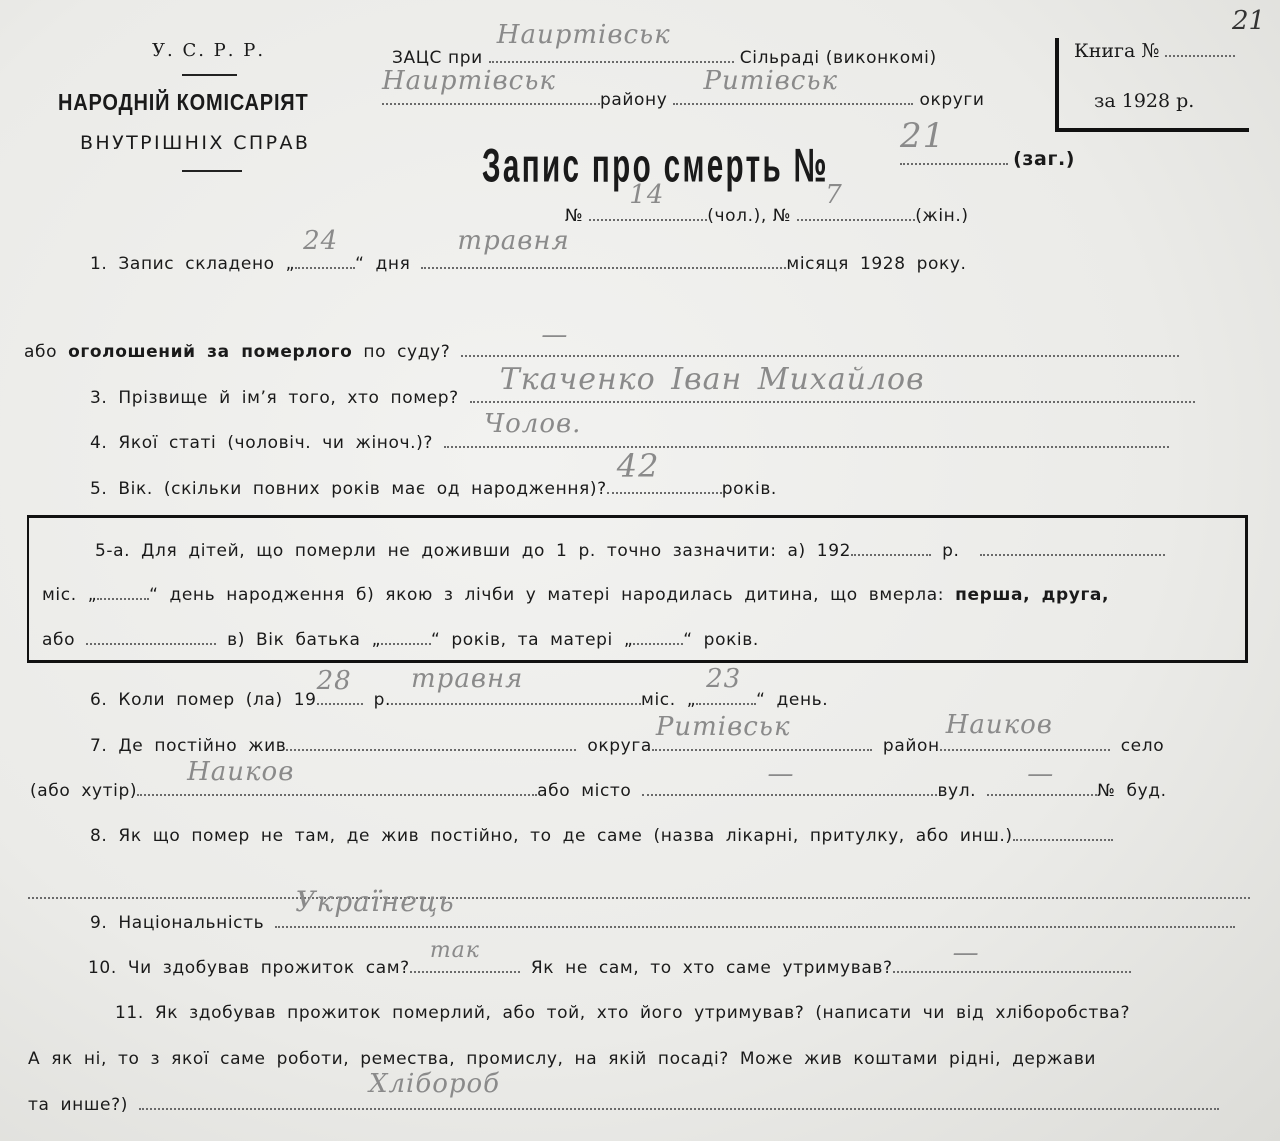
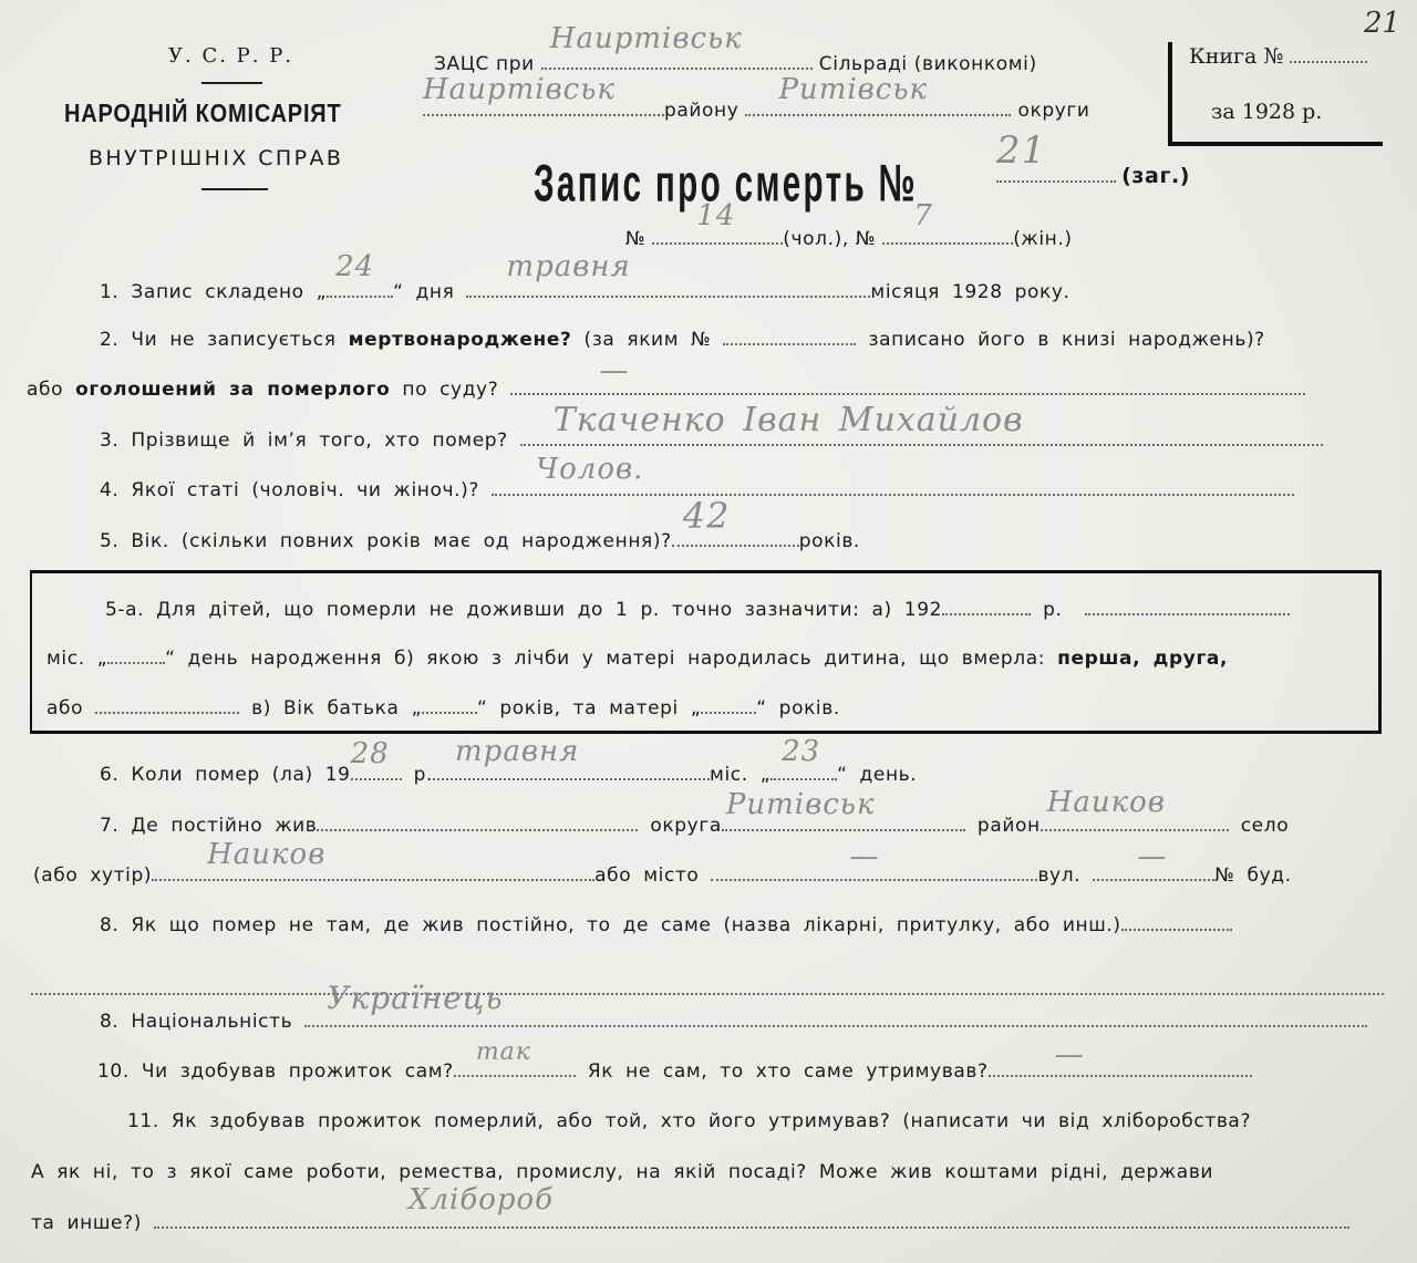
  У. С. Р. Р.
  НАРОДНІЙ КОМІСАРІЯТ
  ВНУТРІШНІХ СПРАВ
  21
  Книга №
  за 1928 р.
  ЗАЦС при
  Наиртівськ
  Сільраді (виконкомі)
  Наиртівськ
  району
  Ритівськ
  округи
  Запис про смерть №
  21
  (заг.)
  №
  14
  (чол.), №
  7
  (жін.)
  1. Запис складено „
  24
  “ дня
  травня
  місяця 1928 року.
+ 2. Чи не записується мертвонароджене? (за яким № записано його в книзі народжень)?
  або оголошений за померлого по суду?
  —
  3. Прізвище й ім’я того, хто помер?
  Ткаченко Іван Михайлов
  4. Якої статі (чоловіч. чи жіноч.)?
  Чолов.
  5. Вік. (скільки повних років має од народження)?
  42
  років.
  5-а. Для дітей, що померли не доживши до 1 р. точно зазначити: а) 192 р.
  міс. „ “ день народження б) якою з лічби у матері народилась дитина, що вмерла: перша, друга,
  або в) Вік батька „ “ років, та матері „ “ років.
  6. Коли помер (ла) 19
  28
  р.
  травня
  міс. „
  23
  “ день.
  7. Де постійно жив округа
  Ритівськ
  район
  Наиков
  село
  (або хутір)
  Наиков
  або місто
  —
  вул.
  —
  № буд.
  8. Як що помер не там, де жив постійно, то де саме (назва лікарні, притулку, або инш.)
- 9. Національність
+ 8. Національність
  Українець
  10. Чи здобував прожиток сам?
  так
  Як не сам, то хто саме утримував?
  —
  11. Як здобував прожиток померлий, або той, хто його утримував? (написати чи від хліборобства?
  А як ні, то з якої саме роботи, ремества, промислу, на якій посаді? Може жив коштами рідні, держави
  та инше?)
  Хлібороб
